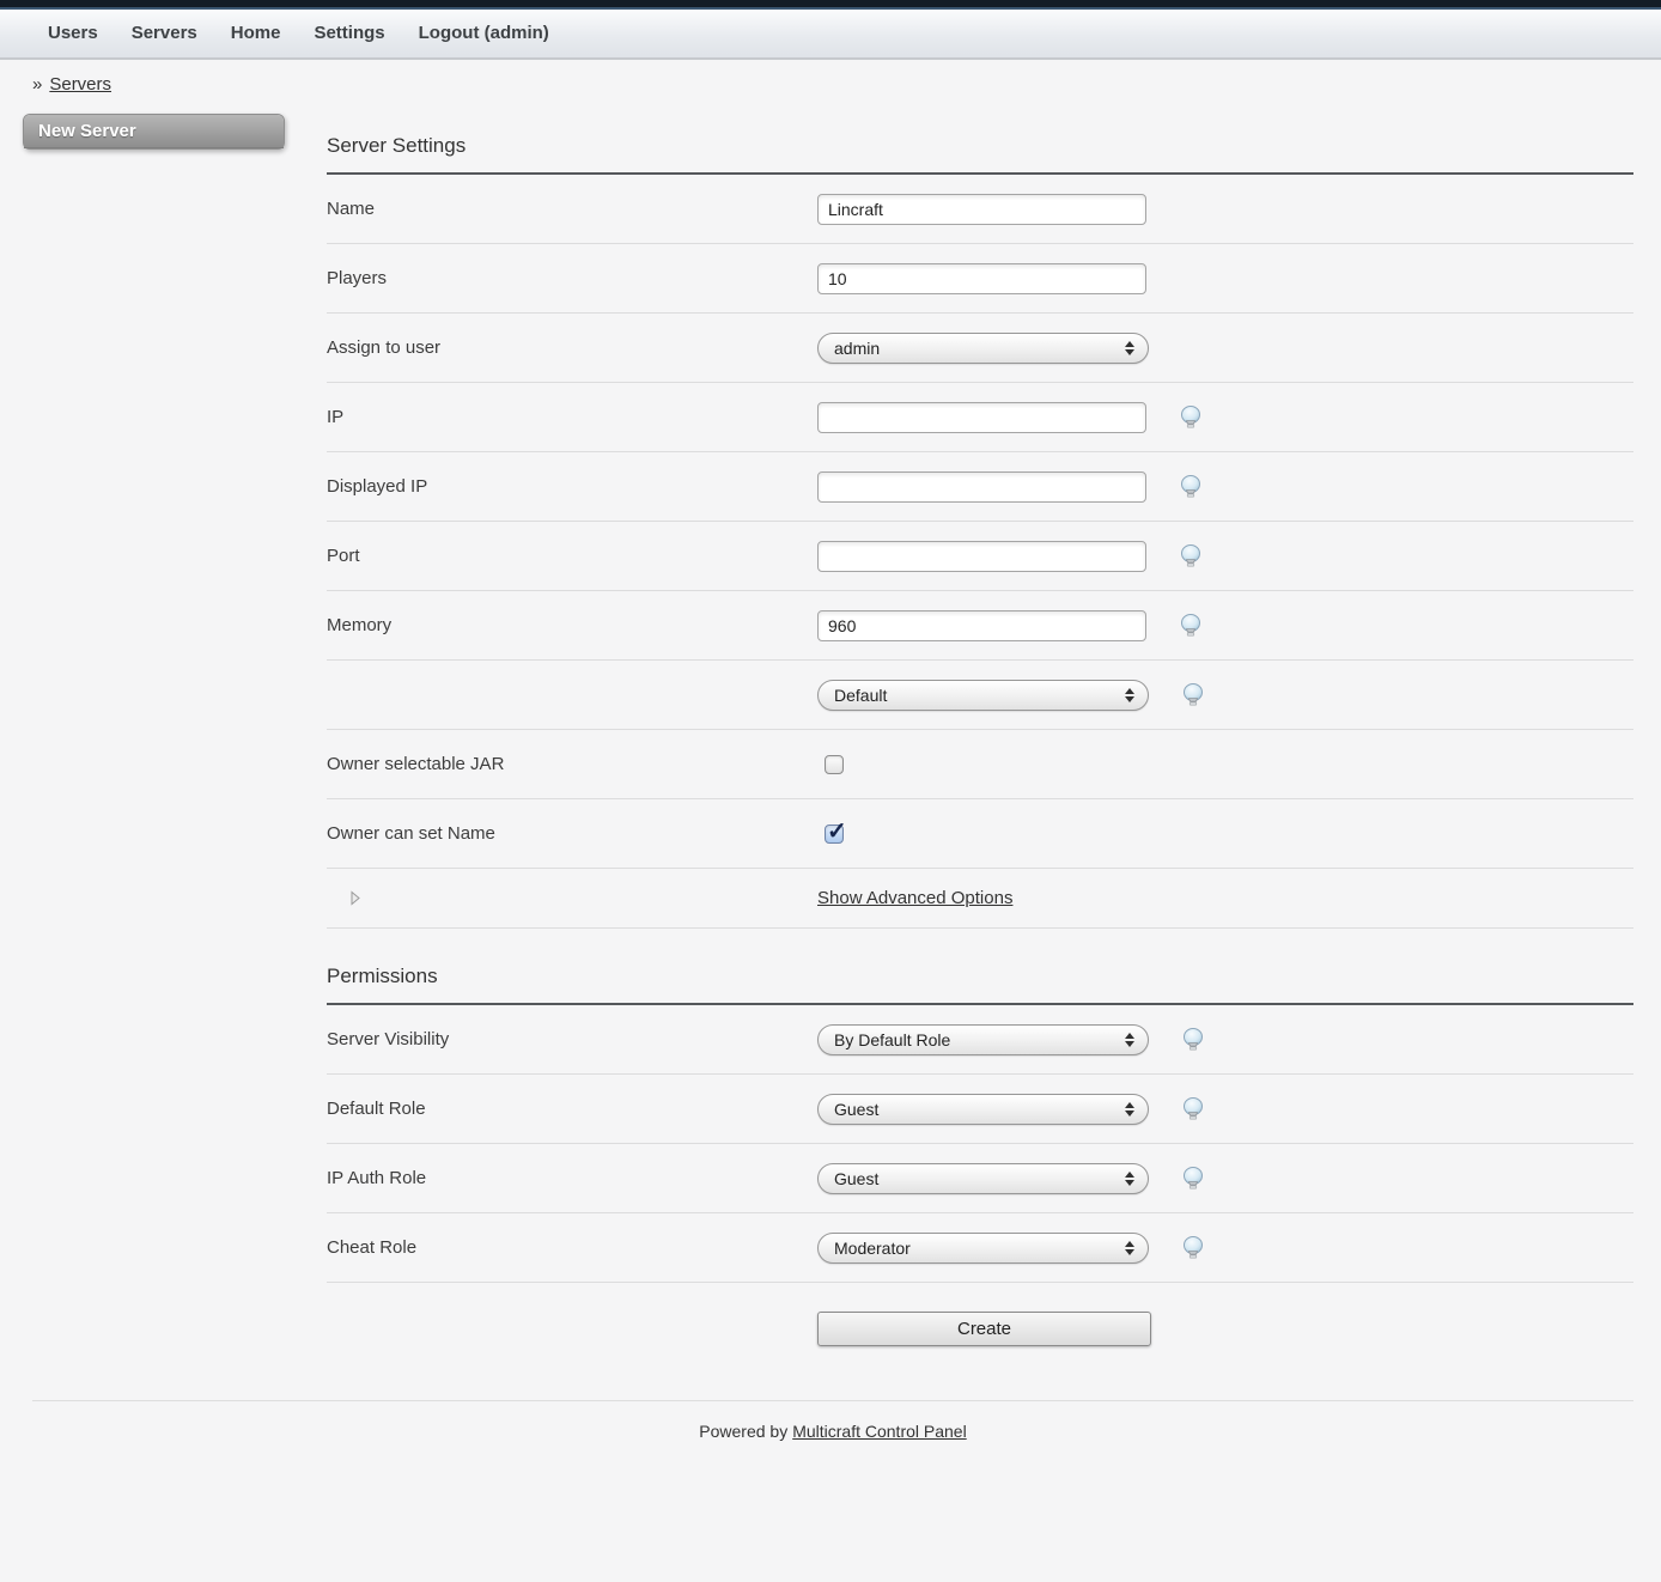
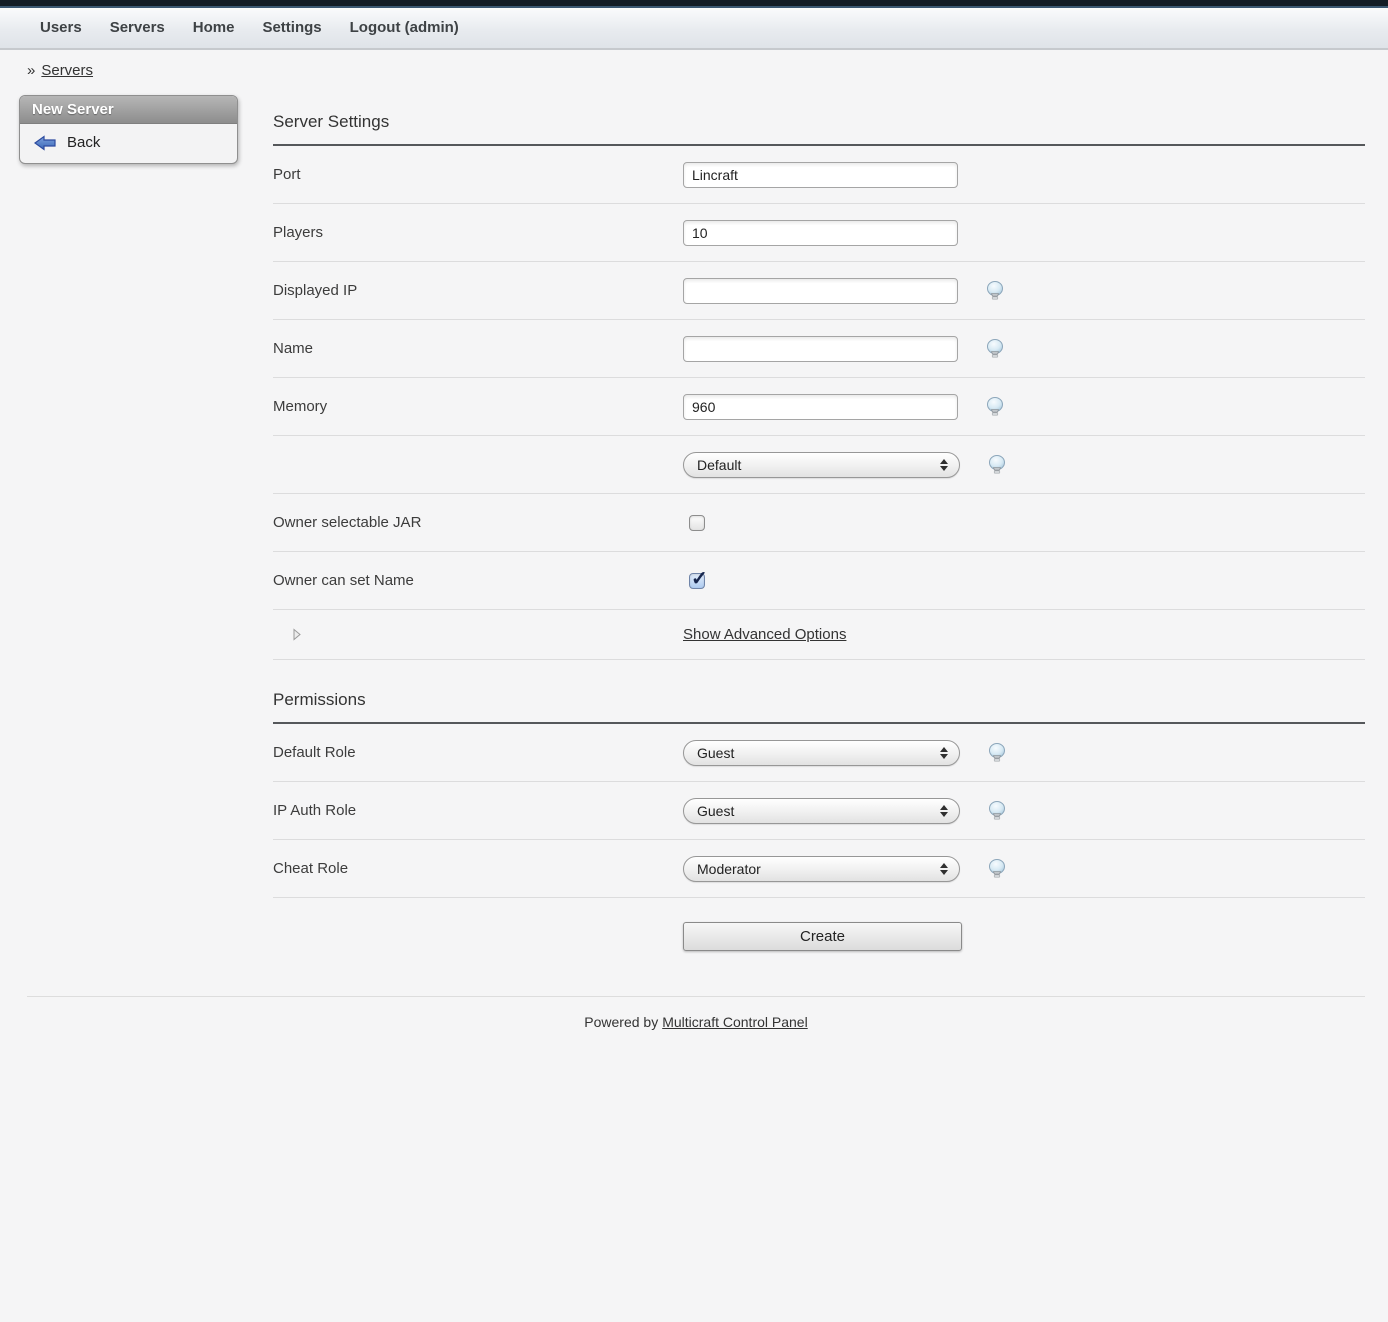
  Users
  Servers
  Home
  Settings
  Logout (admin)
  » Servers
  New Server
+ Back
  Server Settings
- Name
+ Port
  Lincraft
  Players
  10
- Assign to user
- admin
- IP
  Displayed IP
- Port
+ Name
  Memory
  960
  Default
  Owner selectable JAR
  Owner can set Name
  Show Advanced Options
  Permissions
- Server Visibility
- By Default Role
  Default Role
  Guest
  IP Auth Role
  Guest
  Cheat Role
  Moderator
  Create
  Powered by Multicraft Control Panel
